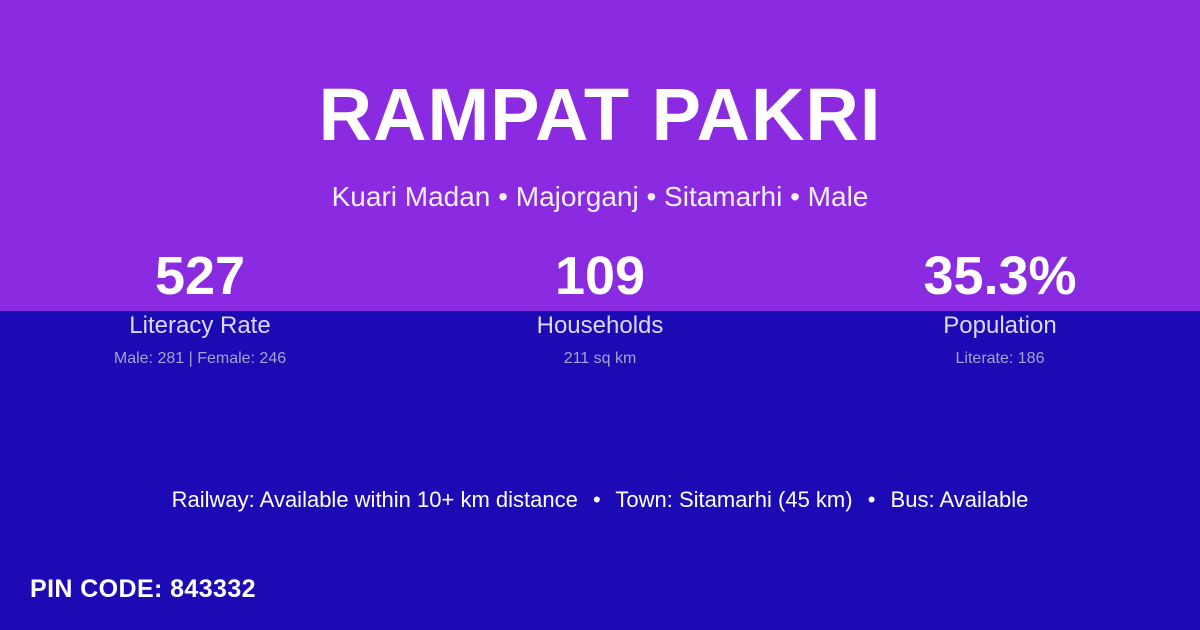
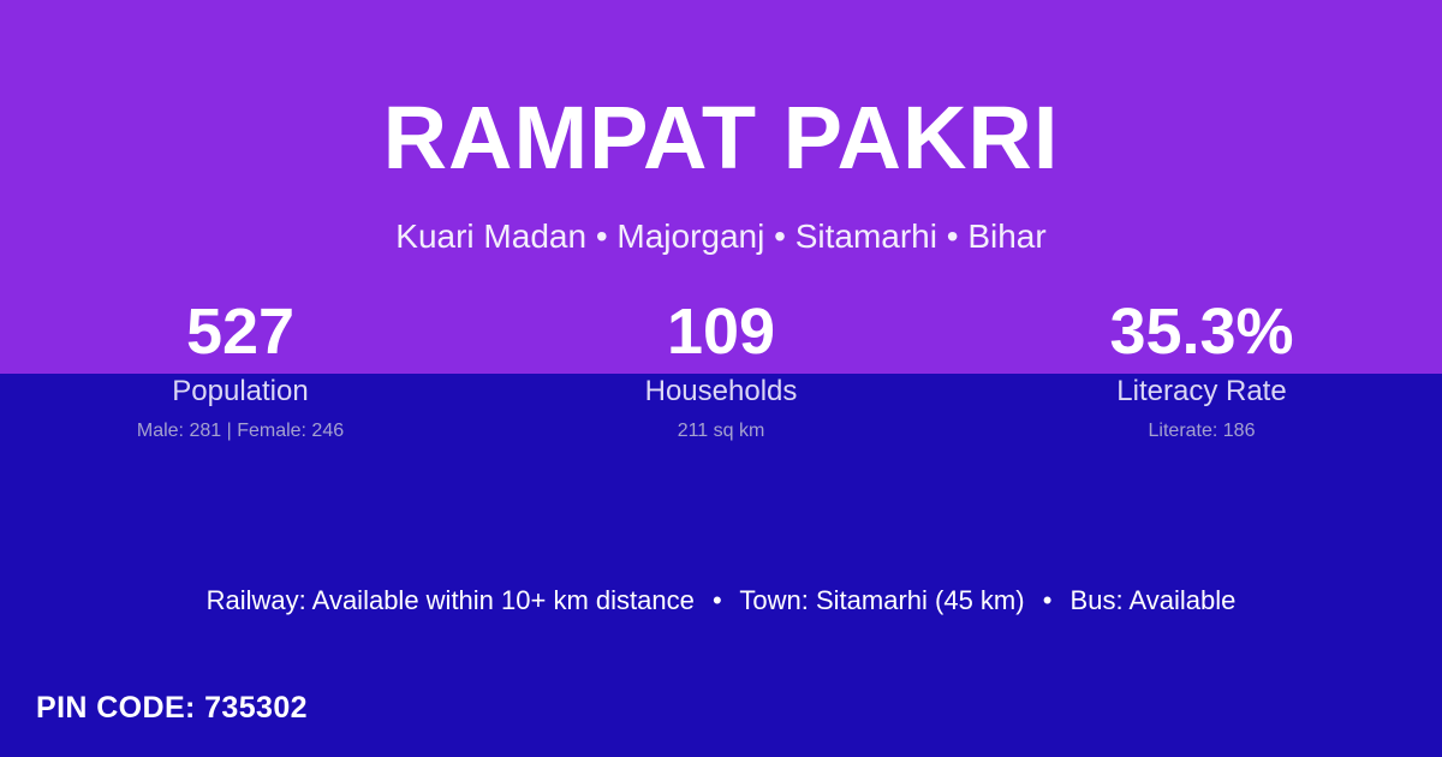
  RAMPAT PAKRI
- Kuari Madan • Majorganj • Sitamarhi • Male
+ Kuari Madan • Majorganj • Sitamarhi • Bihar
  527
- Literacy Rate
+ Population
  Male: 281 | Female: 246
  109
  Households
  211 sq km
  35.3%
- Population
+ Literacy Rate
  Literate: 186
  Railway: Available within 10+ km distance • Town: Sitamarhi (45 km) • Bus: Available
- PIN CODE: 843332
+ PIN CODE: 735302
